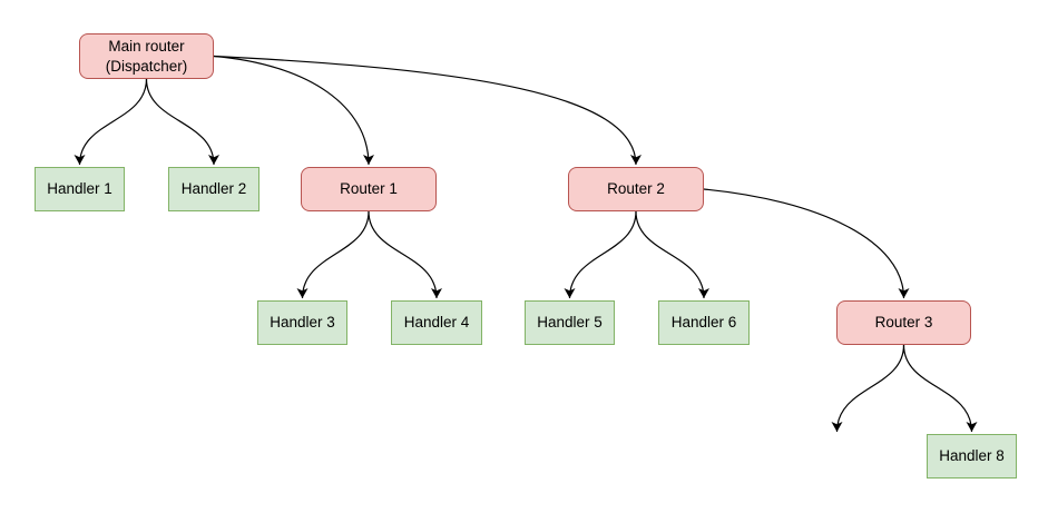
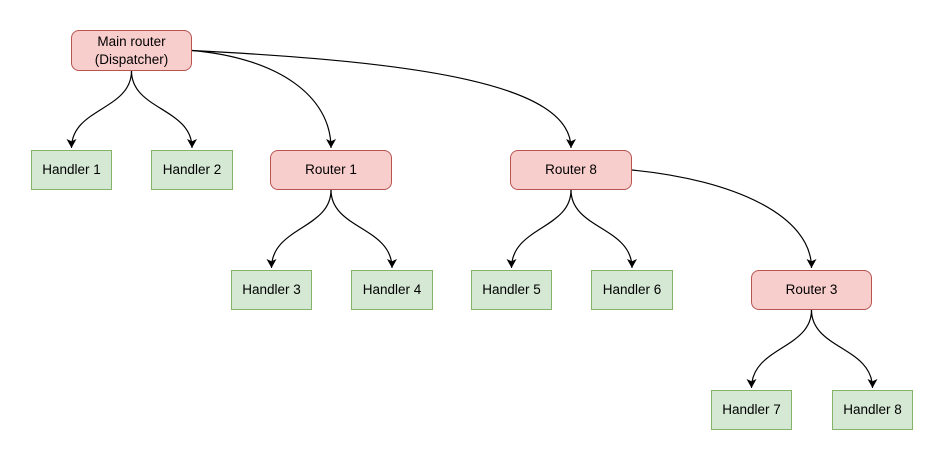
  Main router
  (Dispatcher)
  Handler 1
  Handler 2
  Router 1
- Router 2
+ Router 8
  Handler 3
  Handler 4
  Handler 5
  Handler 6
  Router 3
+ Handler 7
  Handler 8
